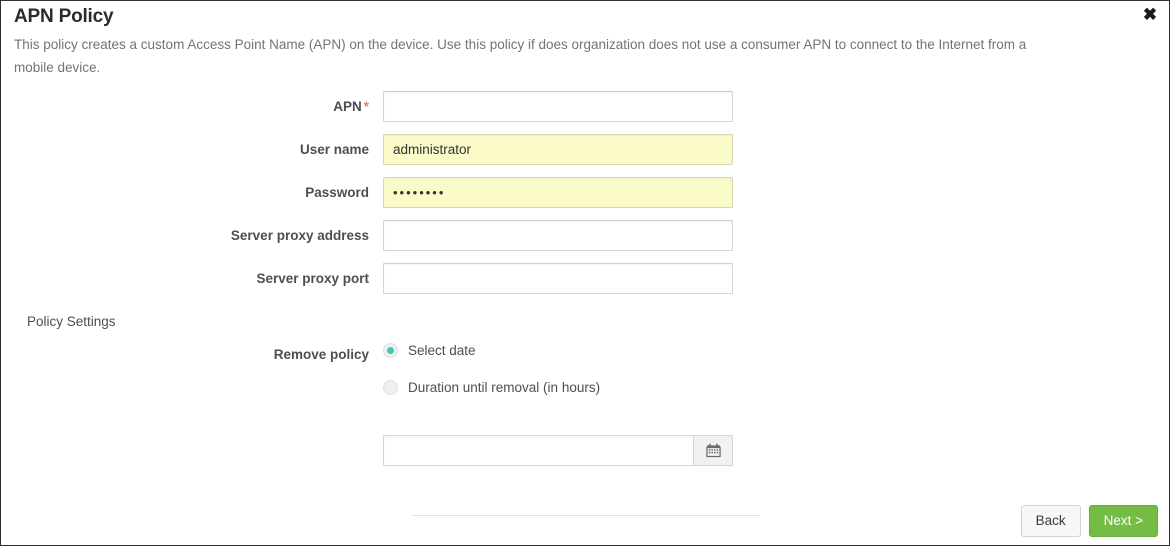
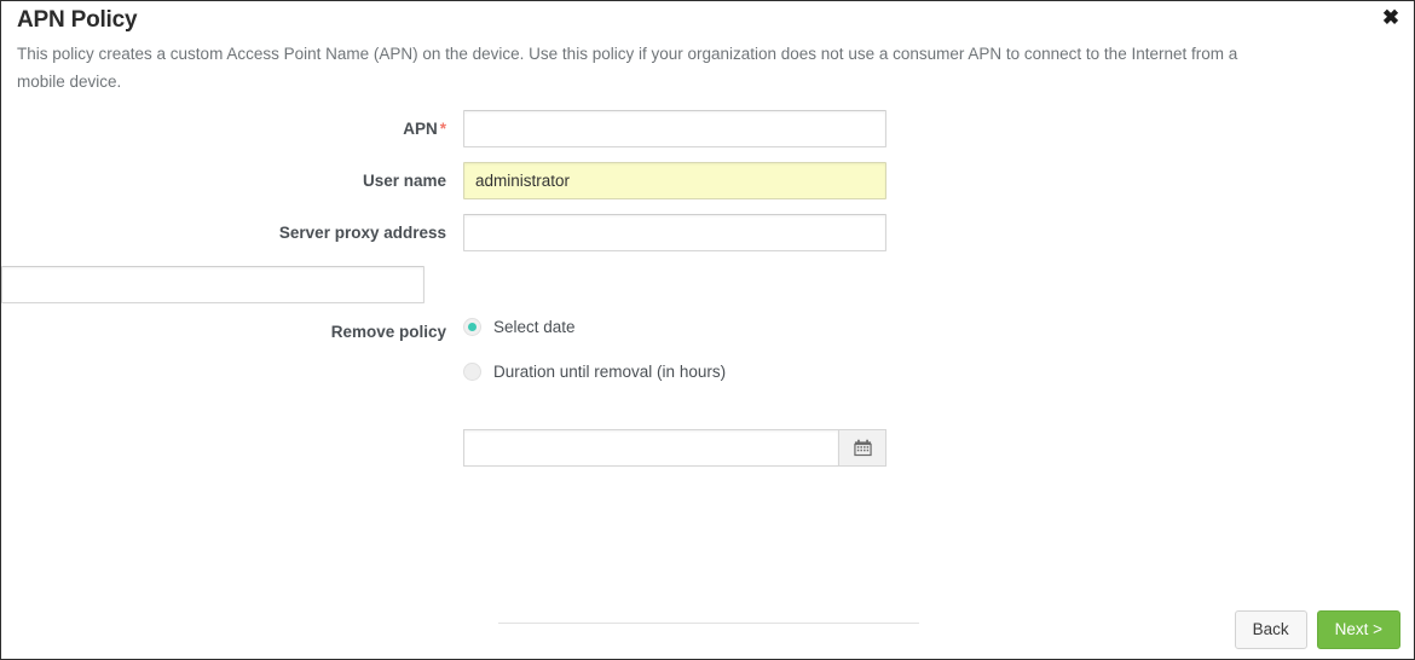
  ✖
  APN Policy
- This policy creates a custom Access Point Name (APN) on the device. Use this policy if does organization does not use a consumer APN to connect to the Internet from a mobile device.
+ This policy creates a custom Access Point Name (APN) on the device. Use this policy if your organization does not use a consumer APN to connect to the Internet from a mobile device.
  APN *
  User name
  administrator
- Password
- ••••••••
  Server proxy address
- Server proxy port
- Policy Settings
  Remove policy
  Select date
  Duration until removal (in hours)
  Back
  Next >
